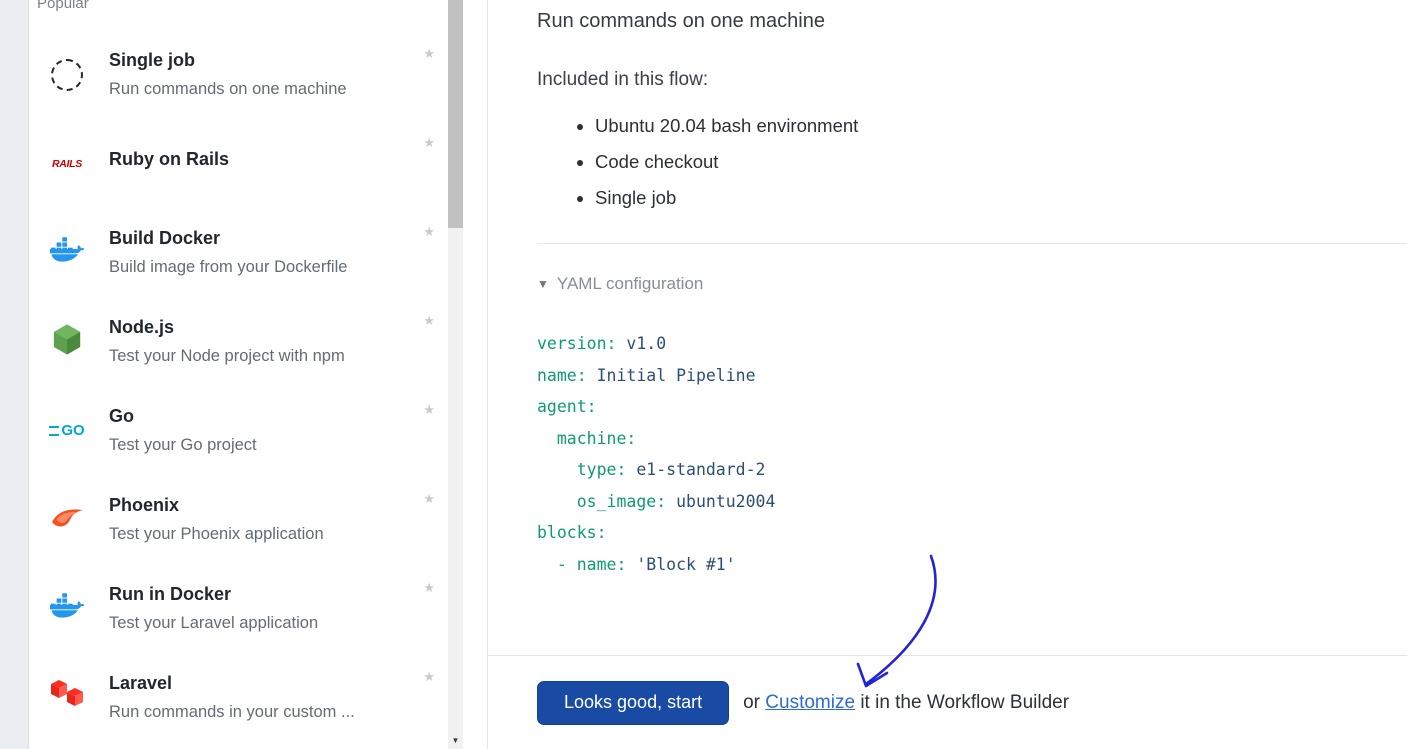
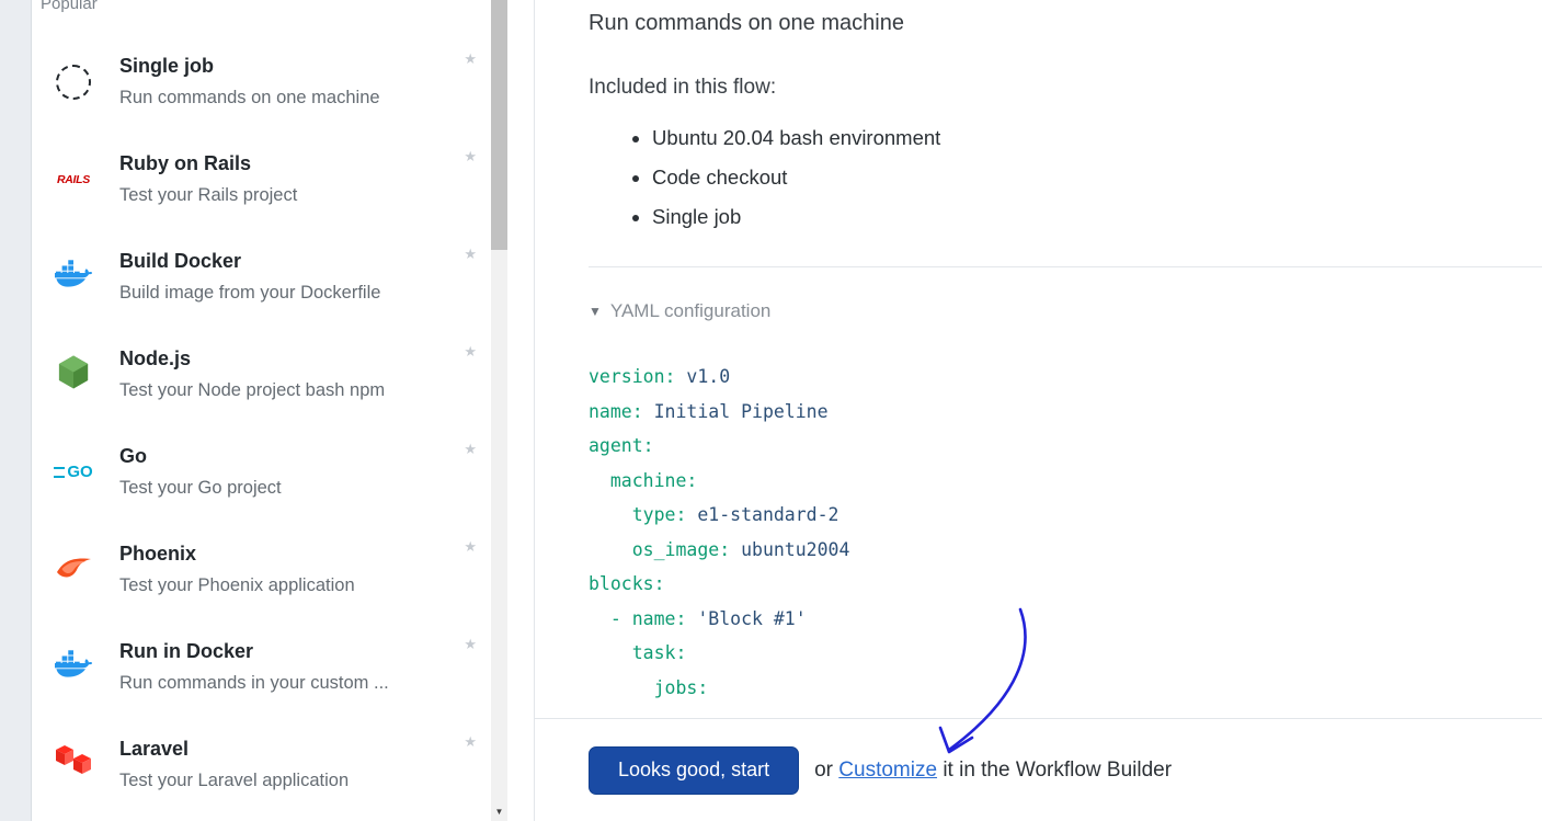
  Popular
  Single job
  Run commands on one machine
  ★
  RAILS
  Ruby on Rails
+ Test your Rails project
  ★
  Build Docker
  Build image from your Dockerfile
  ★
  Node.js
- Test your Node project with npm
+ Test your Node project bash npm
  ★
  GO
  Go
  Test your Go project
  ★
  Phoenix
  Test your Phoenix application
  ★
  Run in Docker
- Test your Laravel application
+ Run commands in your custom ...
  ★
  Laravel
- Run commands in your custom ...
+ Test your Laravel application
  ★
  ▼
  Run commands on one machine
  Included in this flow:
  Ubuntu 20.04 bash environment
  Code checkout
  Single job
  ▼
  YAML configuration
  version: v1.0
  name: Initial Pipeline
  agent:
  machine:
  type: e1-standard-2
  os_image: ubuntu2004
  blocks:
  - name: 'Block #1'
+ task:
+ jobs:
  Looks good, start
  or Customize it in the Workflow Builder
